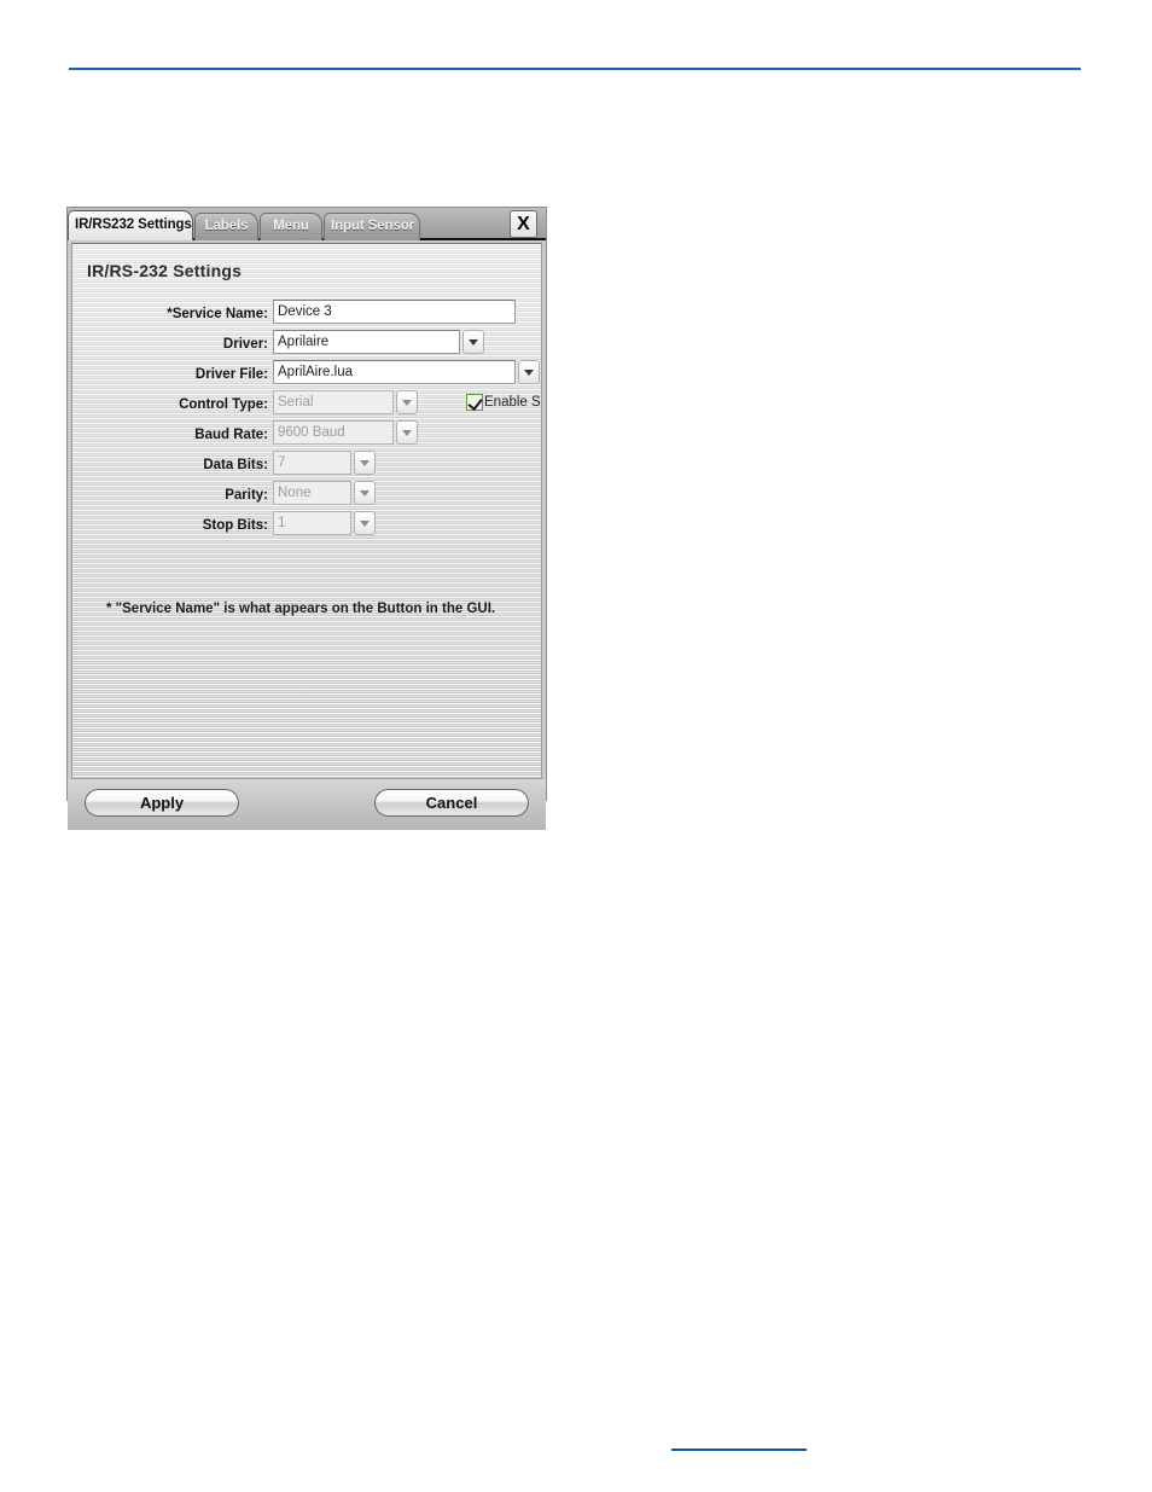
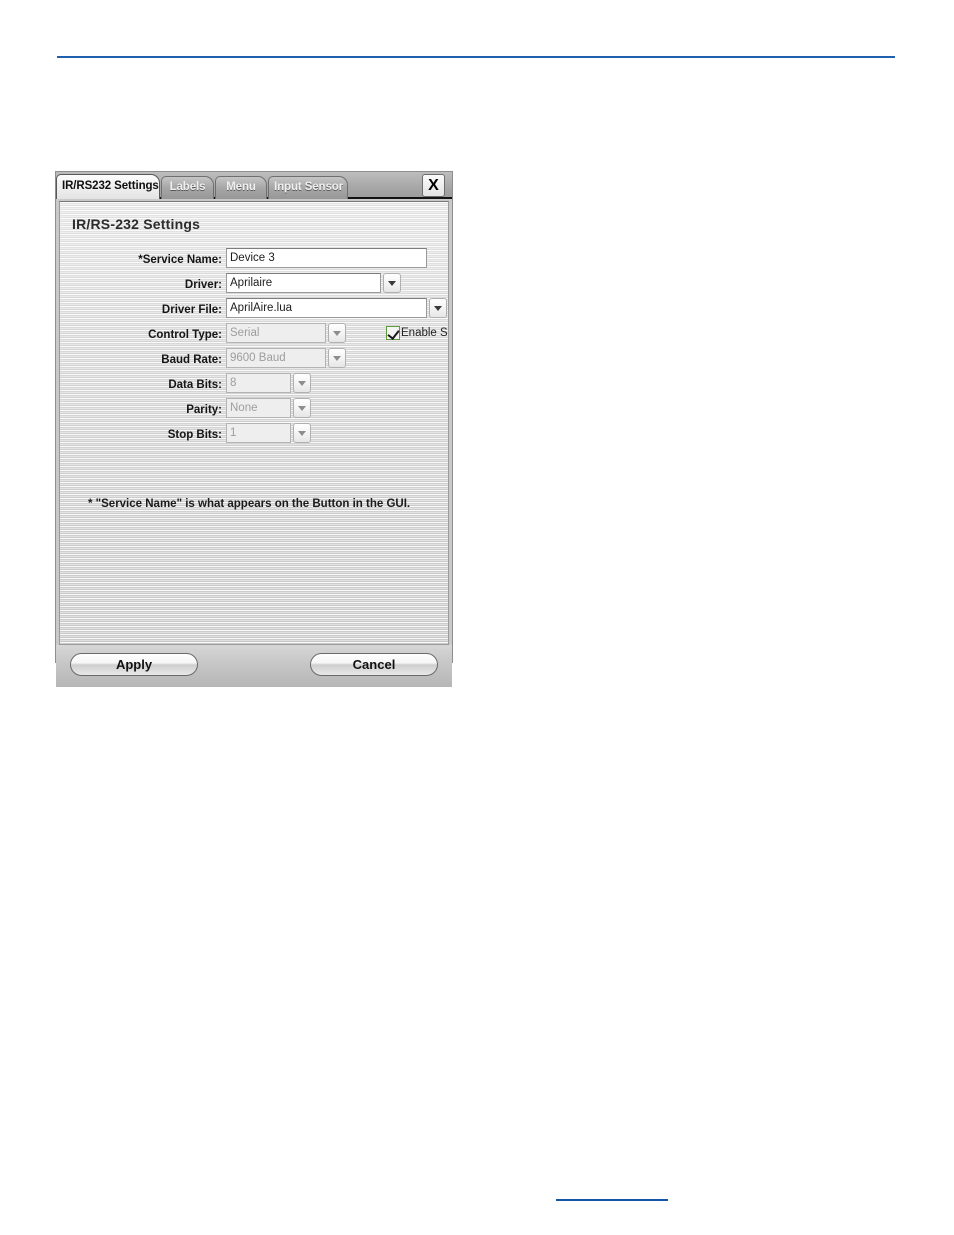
  IR/RS232 Settings
  Labels
  Menu
  Input Sensor
  X
  IR/RS-232 Settings
  *Service Name:
  Device 3
  Driver:
  Aprilaire
  Driver File:
  AprilAire.lua
  Control Type:
  Serial
  Baud Rate:
  9600 Baud
  Data Bits:
- 7
+ 8
  Parity:
  None
  Stop Bits:
  1
  * "Service Name" is what appears on the Button in the GUI.
  Apply
  Cancel
